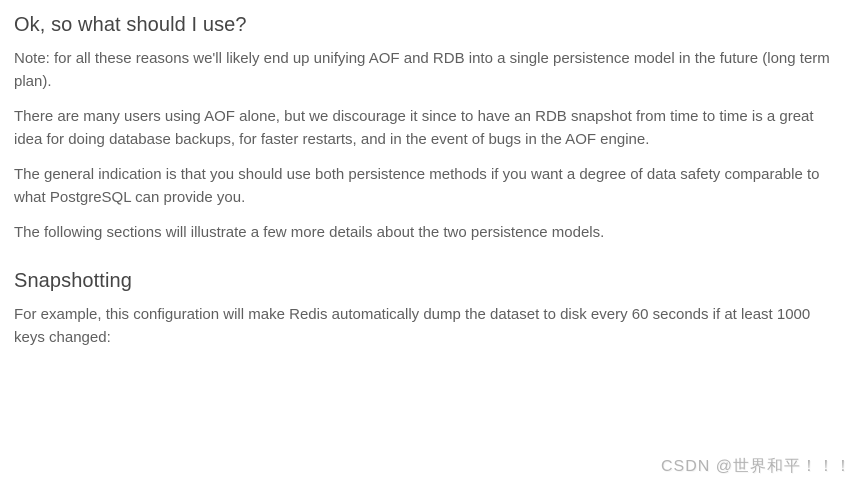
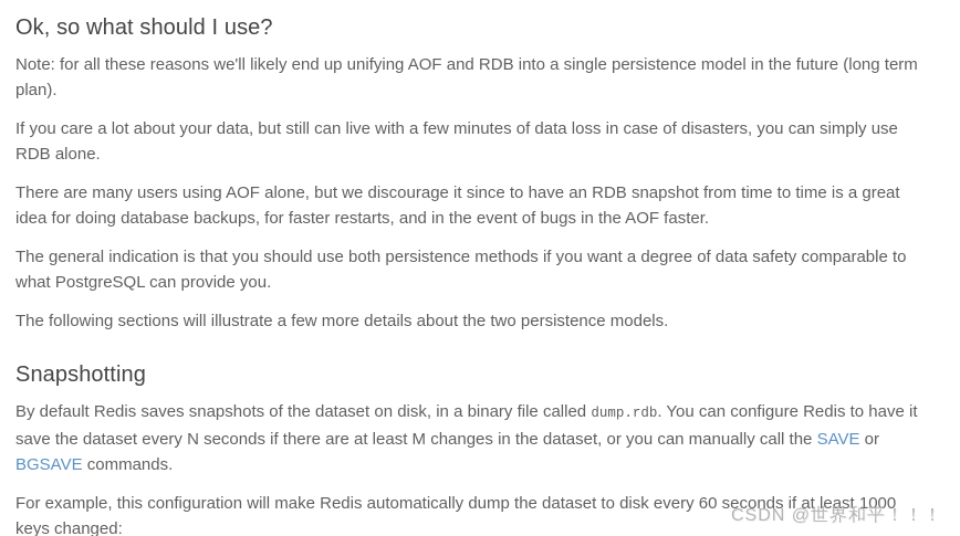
  Ok, so what should I use?
  Note: for all these reasons we'll likely end up unifying AOF and RDB into a single persistence model in the future (long term plan).
+ If you care a lot about your data, but still can live with a few minutes of data loss in case of disasters, you can simply use RDB alone.
- There are many users using AOF alone, but we discourage it since to have an RDB snapshot from time to time is a great idea for doing database backups, for faster restarts, and in the event of bugs in the AOF engine.
+ There are many users using AOF alone, but we discourage it since to have an RDB snapshot from time to time is a great idea for doing database backups, for faster restarts, and in the event of bugs in the AOF faster.
  The general indication is that you should use both persistence methods if you want a degree of data safety comparable to what PostgreSQL can provide you.
  The following sections will illustrate a few more details about the two persistence models.
  Snapshotting
+ By default Redis saves snapshots of the dataset on disk, in a binary file called dump.rdb. You can configure Redis to have it save the dataset every N seconds if there are at least M changes in the dataset, or you can manually call the SAVE or BGSAVE commands.
  For example, this configuration will make Redis automatically dump the dataset to disk every 60 seconds if at least 1000 keys changed:
  CSDN @世界和平！！！
